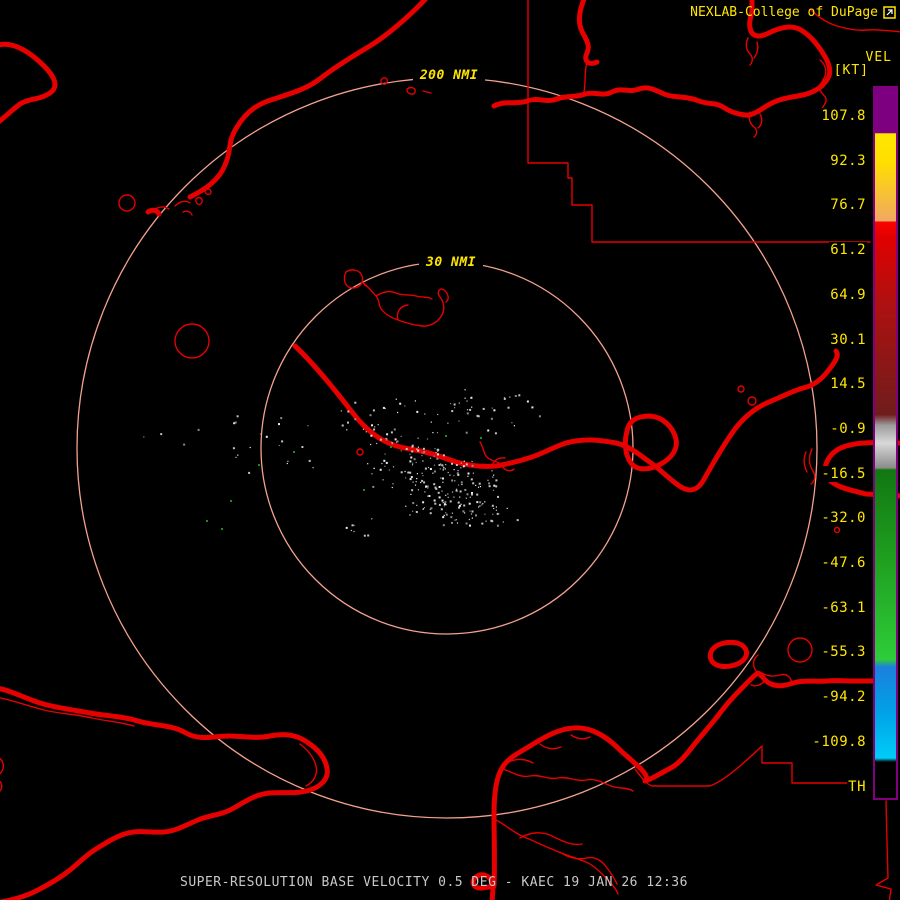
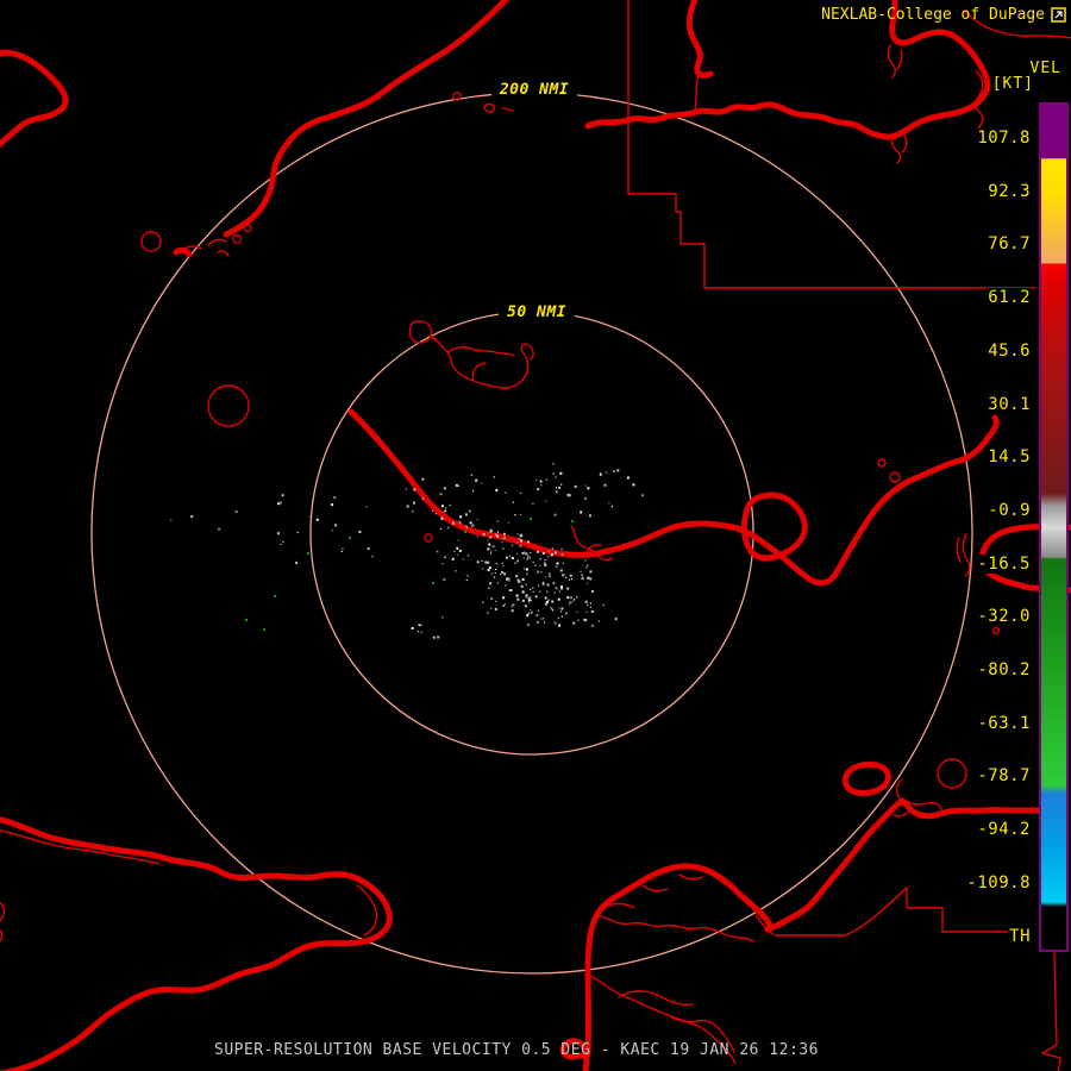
  200 NMI
- 30 NMI
+ 50 NMI
  NEXLAB-College of DuPage
  VEL
  [KT]
  107.8
  92.3
  76.7
  61.2
- 64.9
+ 45.6
  30.1
  14.5
  -0.9
  -16.5
  -32.0
- -47.6
+ -80.2
  -63.1
- -55.3
+ -78.7
  -94.2
  -109.8
  TH
  SUPER-RESOLUTION BASE VELOCITY 0.5 DEG - KAEC 19 JAN 26 12:36
